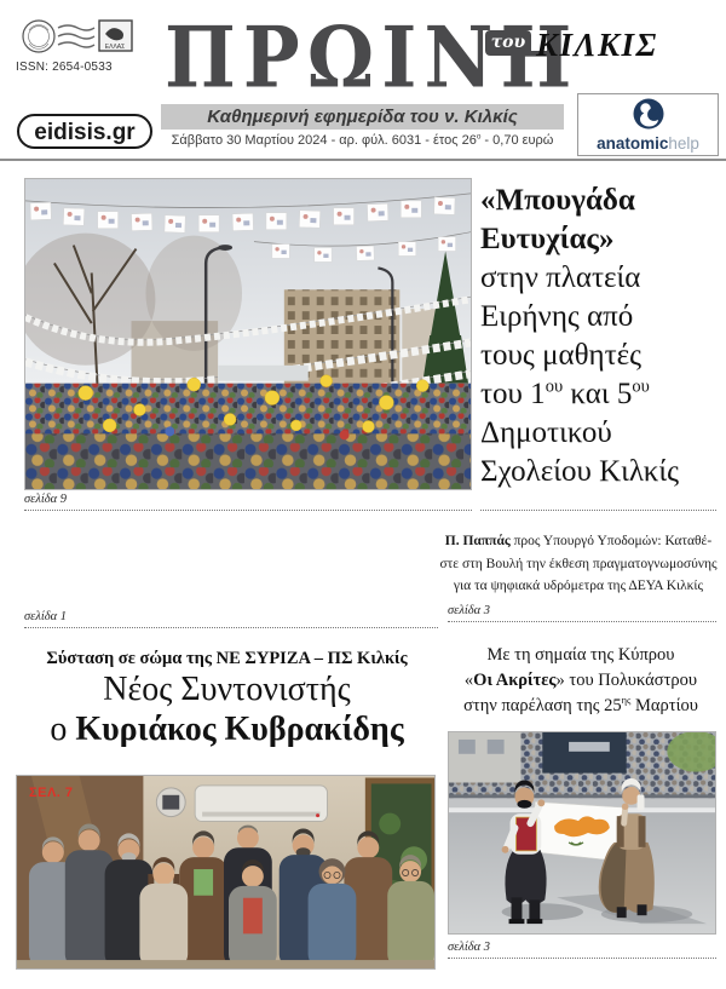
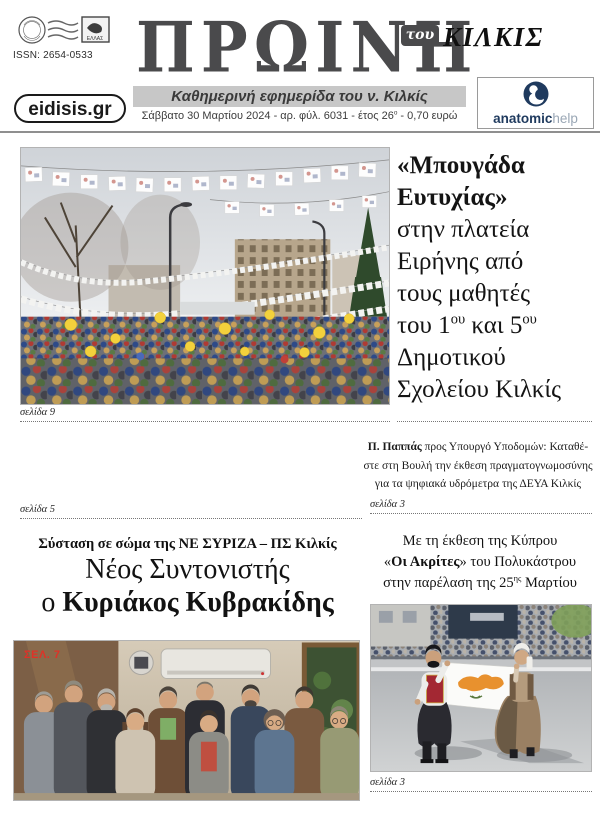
  ISSN: 2654-0533
  ΠΡΩΙΝΗ
  του
  ΚΙΛΚΙΣ
  Καθημερινή εφημερίδα του ν. Κιλκίς
  eidisis.gr
  Σάββατο 30 Μαρτίου 2024 - αρ. φύλ. 6031 - έτος 26 - 0,70 ευρώ
  anatomichelp
  «Μπουγάδα
  Ευτυχίας»
  στην πλατεία
  Ειρήνης από
  τους μαθητές
  του 1ου και 5ου
  Δημοτικού
  Σχολείου Κιλκίς
  σελίδα 9
- σελίδα 1
+ σελίδα 5
  Π. Παππάς προς Υπουργό Υποδομών: Καταθέ-
  στε στη Βουλή την έκθεση πραγματογνωμοσύνης
  για τα ψηφιακά υδρόμετρα της ΔΕΥΑ Κιλκίς
  σελίδα 3
  Σύσταση σε σώμα της ΝΕ ΣΥΡΙΖΑ – ΠΣ Κιλκίς
  Νέος Συντονιστής
  ο Κυριάκος Κυβρακίδης
  ΣΕΛ. 7
- Με τη σημαία της Κύπρου
+ Με τη έκθεση της Κύπρου
  «Οι Ακρίτες» του Πολυκάστρου
  στην παρέλαση της 25ης Μαρτίου
  σελίδα 3
